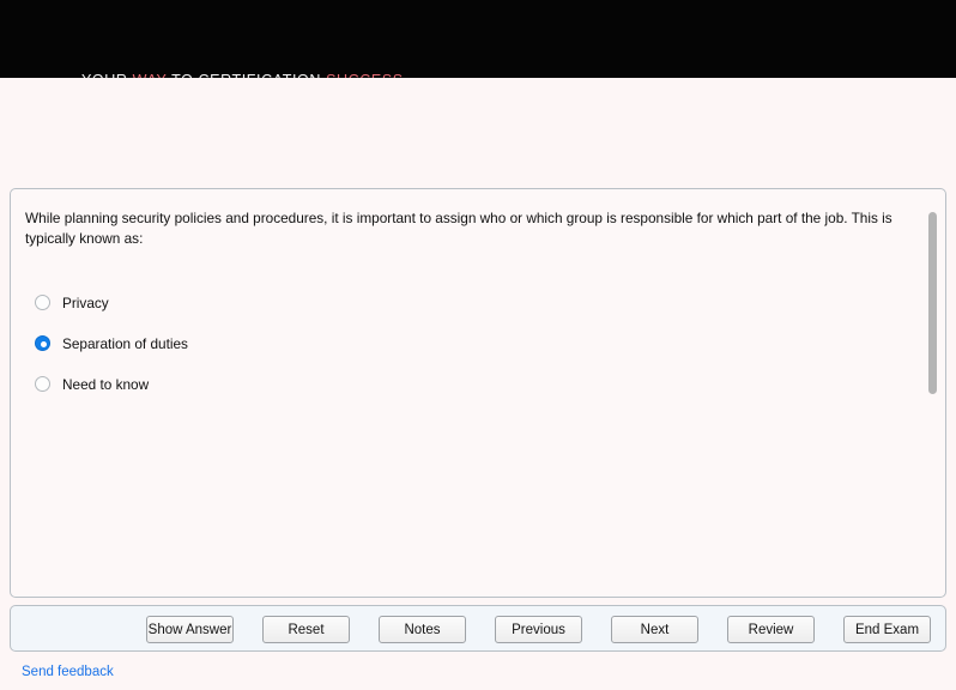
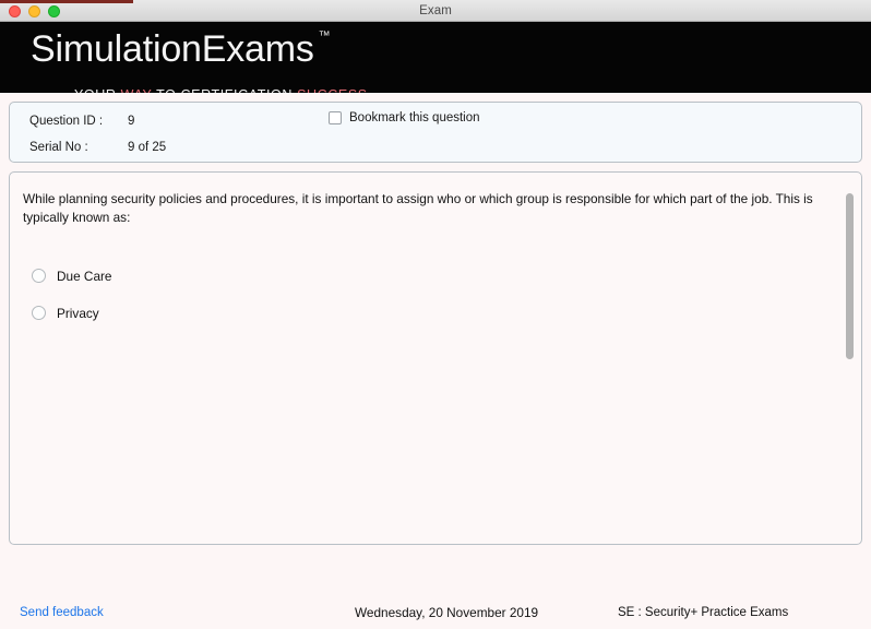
+ Exam
+ SimulationExams
+ ™
+ Question ID :
+ 9
+ Serial No :
+ 9 of 25
+ Bookmark this question
  While planning security policies and procedures, it is important to assign who or which group is responsible for which part of the job. This is typically known as:
+ Due Care
  Privacy
- Separation of duties
- Need to know
- Show Answer
- Reset
- Notes
- Previous
- Next
- Review
- End Exam
  Send feedback
+ Wednesday, 20 November 2019
+ SE : Security+ Practice Exams
